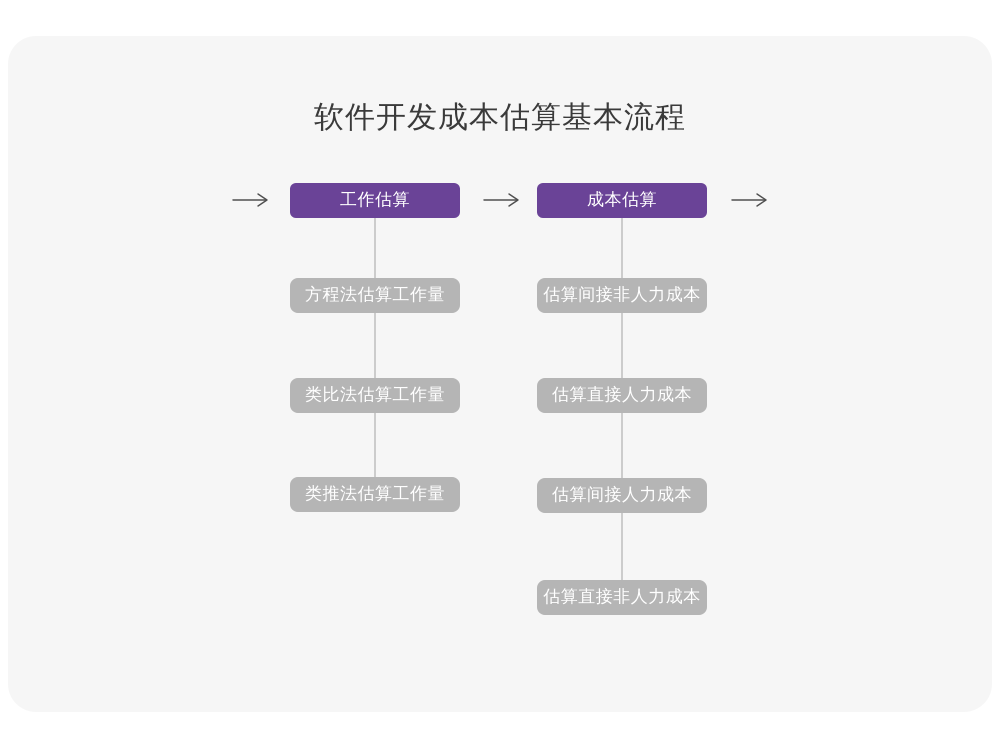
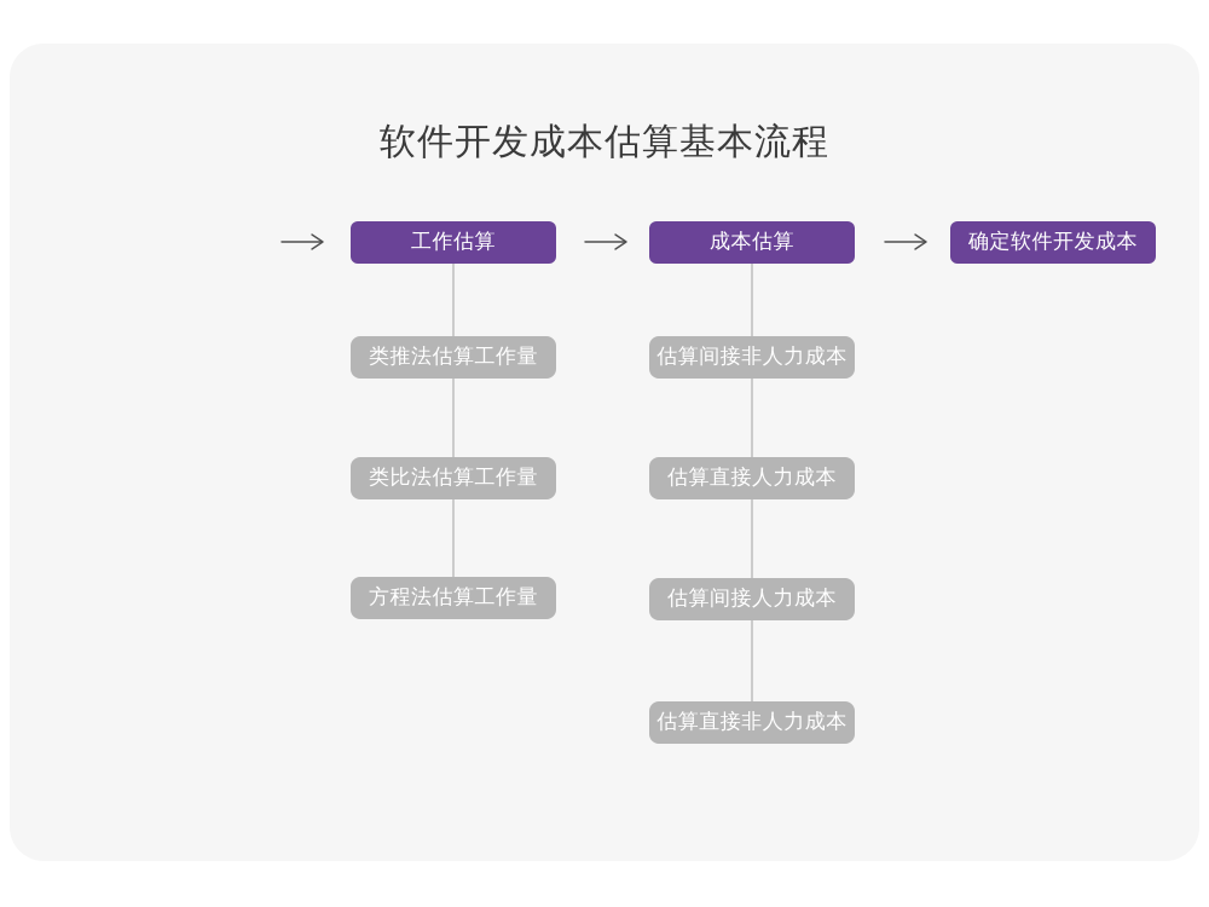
  软件开发成本估算基本流程
  工作估算
  成本估算
+ 确定软件开发成本
- 方程法估算工作量
+ 类推法估算工作量
  类比法估算工作量
- 类推法估算工作量
+ 方程法估算工作量
  估算间接非人力成本
  估算直接人力成本
  估算间接人力成本
  估算直接非人力成本
